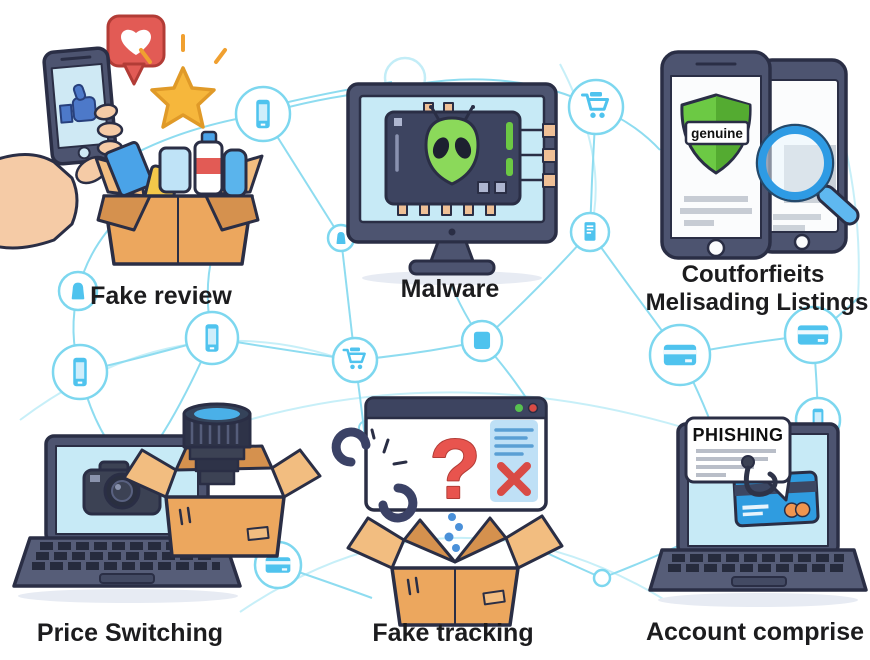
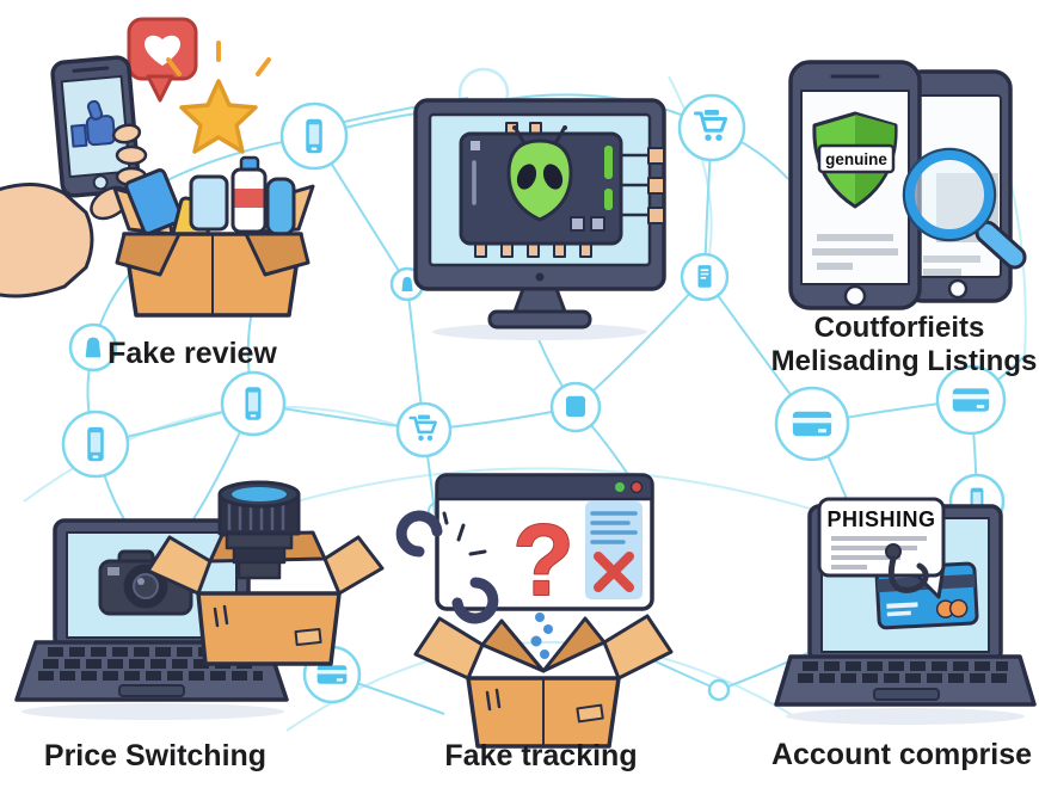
  genuine
  ?
  PHISHING
  Fake review
- Malware
  Coutforfieits
  Melisading Listings
  Price Switching
  Fake tracking
  Account comprise
